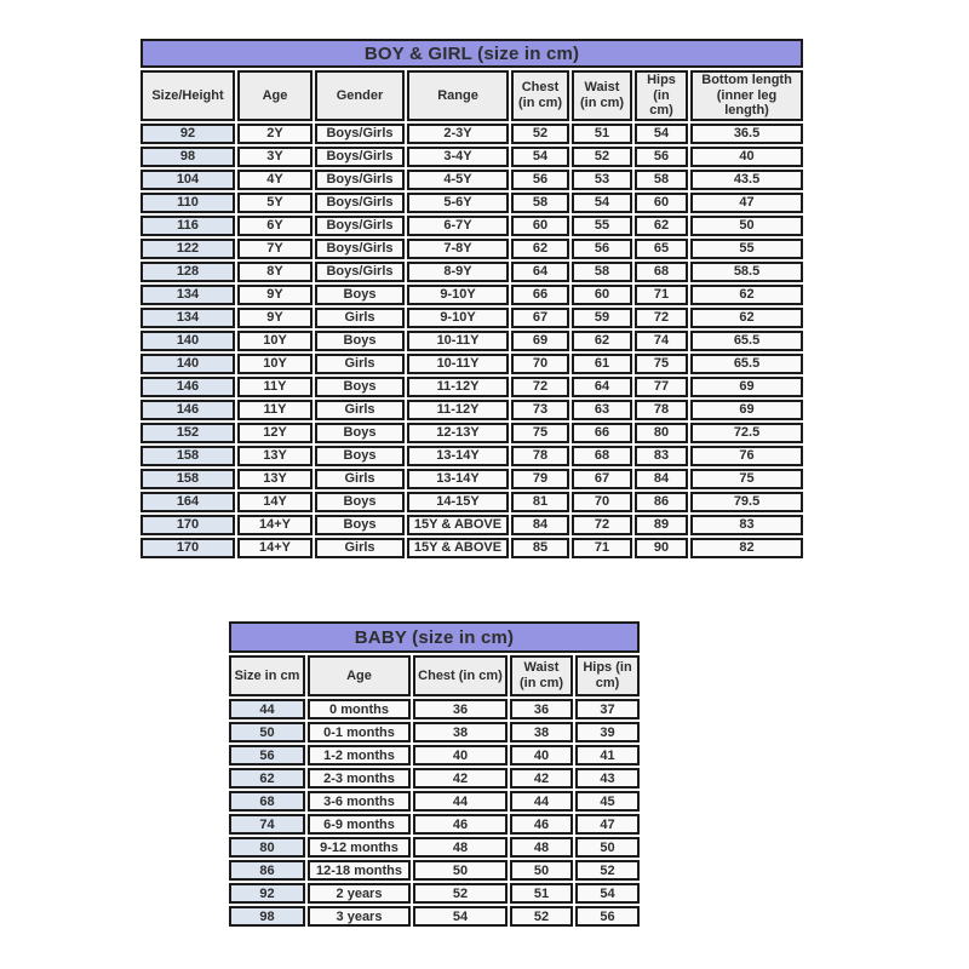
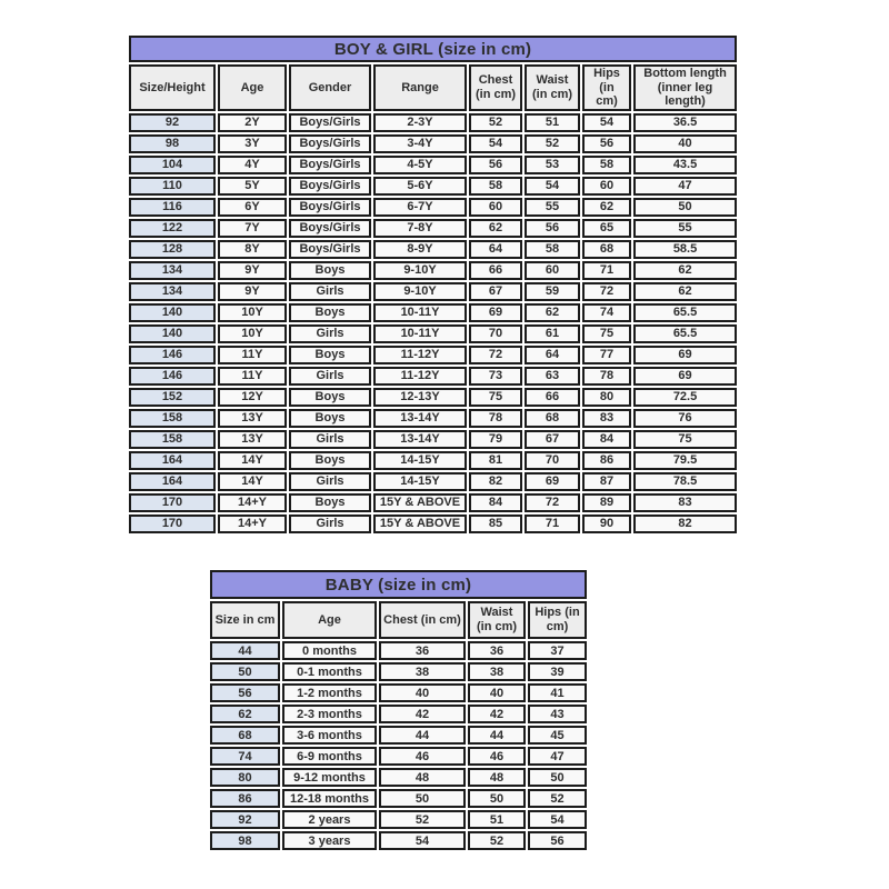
  BOY & GIRL (size in cm)
  Size/Height	Age	Gender	Range	Chest (in cm)	Waist (in cm)	Hips (in cm)	Bottom length (inner leg length)
  92	2Y	Boys/Girls	2-3Y	52	51	54	36.5
  98	3Y	Boys/Girls	3-4Y	54	52	56	40
  104	4Y	Boys/Girls	4-5Y	56	53	58	43.5
  110	5Y	Boys/Girls	5-6Y	58	54	60	47
  116	6Y	Boys/Girls	6-7Y	60	55	62	50
  122	7Y	Boys/Girls	7-8Y	62	56	65	55
  128	8Y	Boys/Girls	8-9Y	64	58	68	58.5
  134	9Y	Boys	9-10Y	66	60	71	62
  134	9Y	Girls	9-10Y	67	59	72	62
  140	10Y	Boys	10-11Y	69	62	74	65.5
  140	10Y	Girls	10-11Y	70	61	75	65.5
  146	11Y	Boys	11-12Y	72	64	77	69
  146	11Y	Girls	11-12Y	73	63	78	69
  152	12Y	Boys	12-13Y	75	66	80	72.5
  158	13Y	Boys	13-14Y	78	68	83	76
  158	13Y	Girls	13-14Y	79	67	84	75
  164	14Y	Boys	14-15Y	81	70	86	79.5
+ 164	14Y	Girls	14-15Y	82	69	87	78.5
  170	14+Y	Boys	15Y & ABOVE	84	72	89	83
  170	14+Y	Girls	15Y & ABOVE	85	71	90	82
  BABY (size in cm)
  Size in cm	Age	Chest (in cm)	Waist (in cm)	Hips (in cm)
  44	0 months	36	36	37
  50	0-1 months	38	38	39
  56	1-2 months	40	40	41
  62	2-3 months	42	42	43
  68	3-6 months	44	44	45
  74	6-9 months	46	46	47
  80	9-12 months	48	48	50
  86	12-18 months	50	50	52
  92	2 years	52	51	54
  98	3 years	54	52	56
